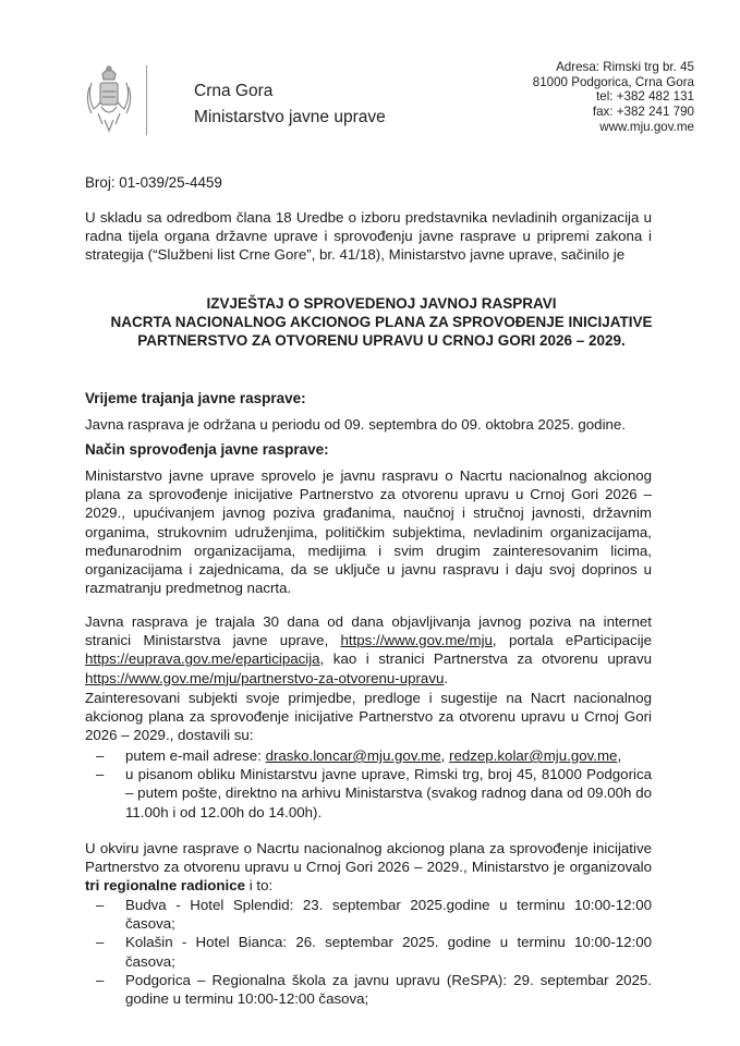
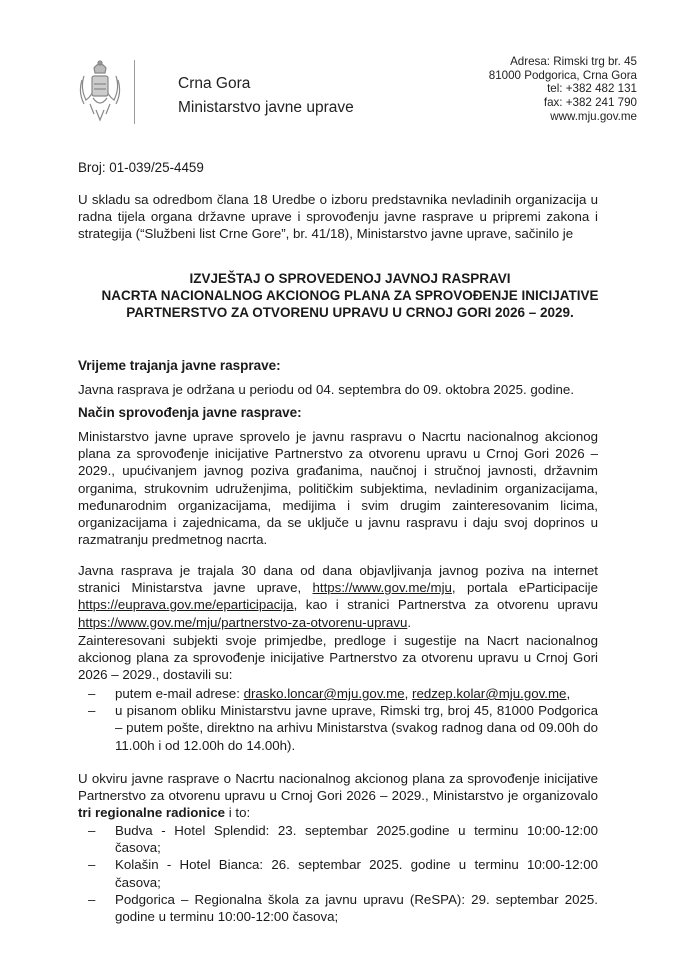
  Crna Gora
  Ministarstvo javne uprave
  Adresa: Rimski trg br. 45
  81000 Podgorica, Crna Gora
  tel: +382 482 131
  fax: +382 241 790
  www.mju.gov.me
  Broj: 01-039/25-4459
  U skladu sa odredbom člana 18 Uredbe o izboru predstavnika nevladinih organizacija u radna tijela organa državne uprave i sprovođenju javne rasprave u pripremi zakona i strategija (“Službeni list Crne Gore”, br. 41/18), Ministarstvo javne uprave, sačinilo je
  IZVJEŠTAJ O SPROVEDENOJ JAVNOJ RASPRAVI
  NACRTA NACIONALNOG AKCIONOG PLANA ZA SPROVOĐENJE INICIJATIVE
  PARTNERSTVO ZA OTVORENU UPRAVU U CRNOJ GORI 2026 – 2029.
  Vrijeme trajanja javne rasprave:
- Javna rasprava je održana u periodu od 09. septembra do 09. oktobra 2025. godine.
+ Javna rasprava je održana u periodu od 04. septembra do 09. oktobra 2025. godine.
  Način sprovođenja javne rasprave:
  Ministarstvo javne uprave sprovelo je javnu raspravu o Nacrtu nacionalnog akcionog plana za sprovođenje inicijative Partnerstvo za otvorenu upravu u Crnoj Gori 2026 – 2029., upućivanjem javnog poziva građanima, naučnoj i stručnoj javnosti, državnim organima, strukovnim udruženjima, političkim subjektima, nevladinim organizacijama, međunarodnim organizacijama, medijima i svim drugim zainteresovanim licima, organizacijama i zajednicama, da se uključe u javnu raspravu i daju svoj doprinos u razmatranju predmetnog nacrta.
  Javna rasprava je trajala 30 dana od dana objavljivanja javnog poziva na internet stranici Ministarstva javne uprave, https://www.gov.me/mju, portala eParticipacije https://euprava.gov.me/eparticipacija, kao i stranici Partnerstva za otvorenu upravu https://www.gov.me/mju/partnerstvo-za-otvorenu-upravu.
  Zainteresovani subjekti svoje primjedbe, predloge i sugestije na Nacrt nacionalnog akcionog plana za sprovođenje inicijative Partnerstvo za otvorenu upravu u Crnoj Gori 2026 – 2029., dostavili su:
  putem e-mail adrese: drasko.loncar@mju.gov.me, redzep.kolar@mju.gov.me,
  u pisanom obliku Ministarstvu javne uprave, Rimski trg, broj 45, 81000 Podgorica – putem pošte, direktno na arhivu Ministarstva (svakog radnog dana od 09.00h do 11.00h i od 12.00h do 14.00h).
  U okviru javne rasprave o Nacrtu nacionalnog akcionog plana za sprovođenje inicijative Partnerstvo za otvorenu upravu u Crnoj Gori 2026 – 2029., Ministarstvo je organizovalo tri regionalne radionice i to:
  Budva - Hotel Splendid: 23. septembar 2025.godine u terminu 10:00-12:00 časova;
  Kolašin - Hotel Bianca: 26. septembar 2025. godine u terminu 10:00-12:00 časova;
  Podgorica – Regionalna škola za javnu upravu (ReSPA): 29. septembar 2025. godine u terminu 10:00-12:00 časova;
